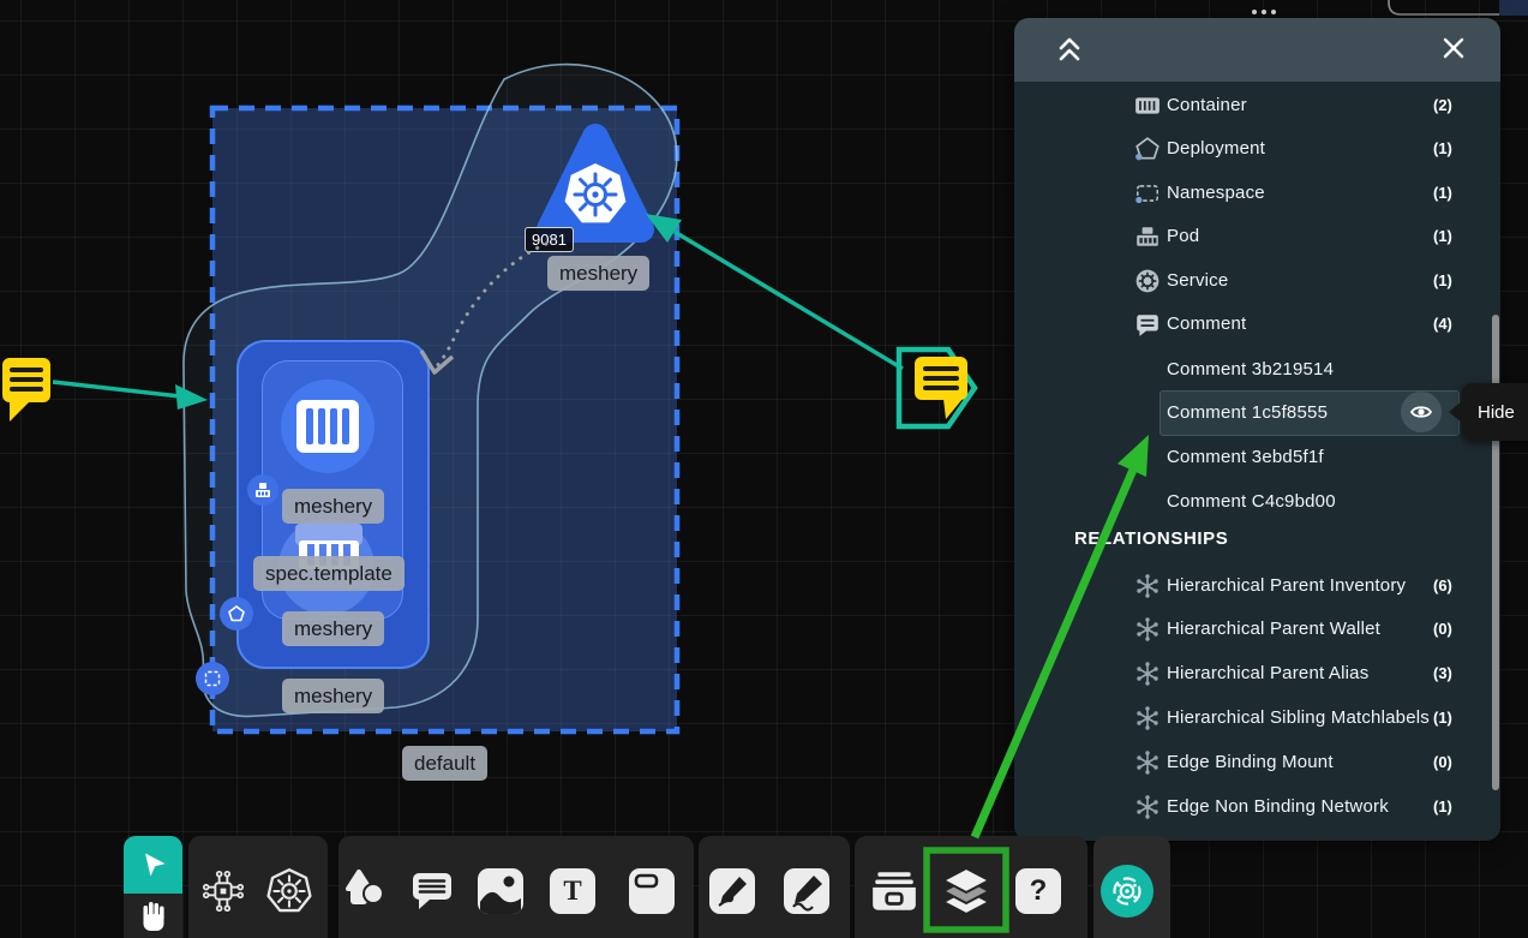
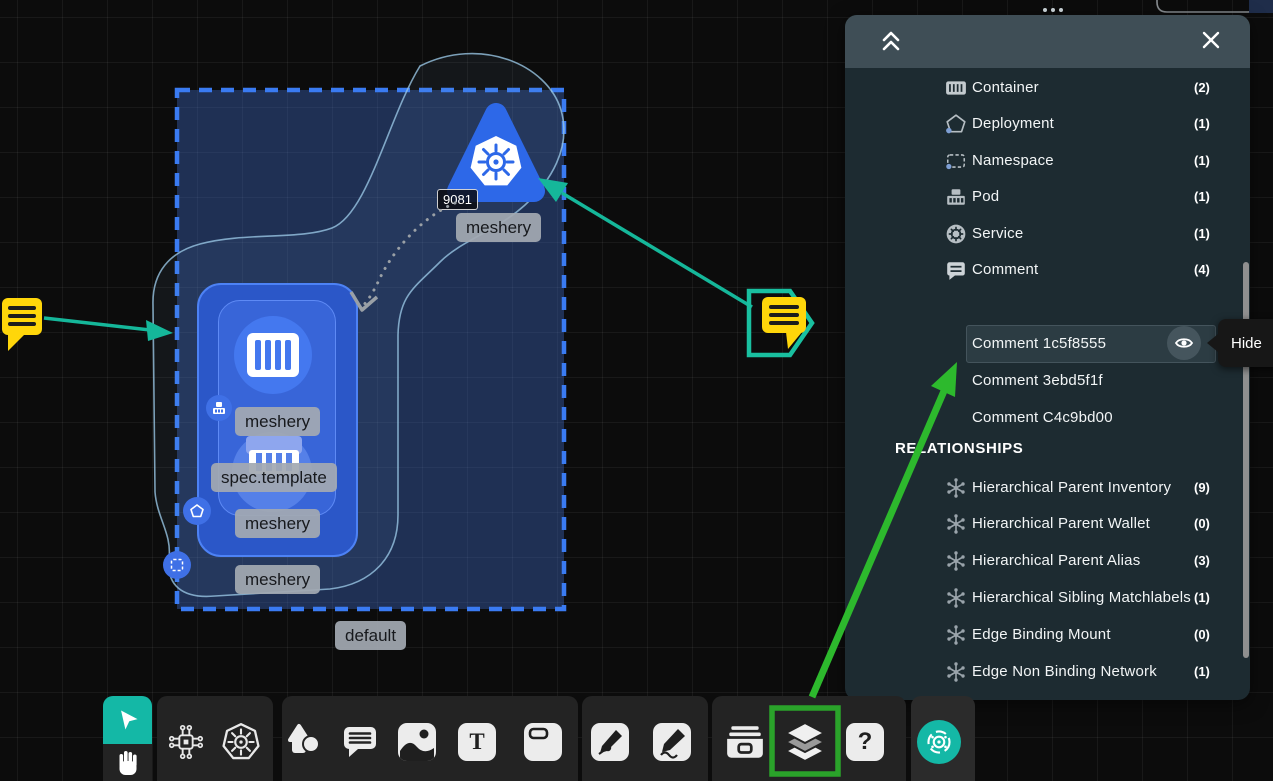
  9081
  meshery
  meshery
  spec.template
  meshery
  meshery
  default
  Container
  (2)
  Deployment
  (1)
  Namespace
  (1)
  Pod
  (1)
  Service
  (1)
  Comment
  (4)
- Comment 3b219514
  Comment 1c5f8555
  Comment 3ebd5f1f
  Comment C4c9bd00
  REATIONSHIPS
  Hierarchical Parent Inventory
- (6)
+ (9)
  Hierarchical Parent Wallet
  (0)
  Hierarchical Parent Alias
  (3)
  Hierarchical Sibling Matchlabels
  (1)
  Edge Binding Mount
  (0)
  Edge Non Binding Network
  (1)
  Hide
  T
  ?
